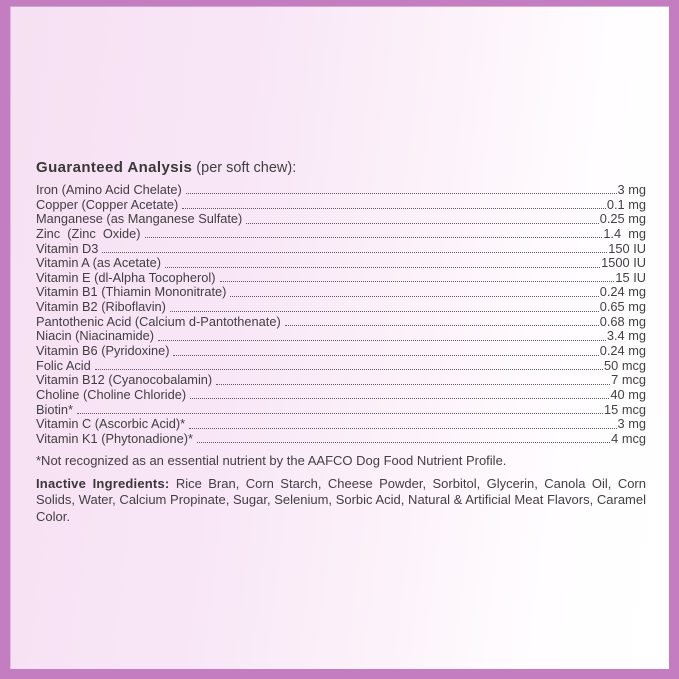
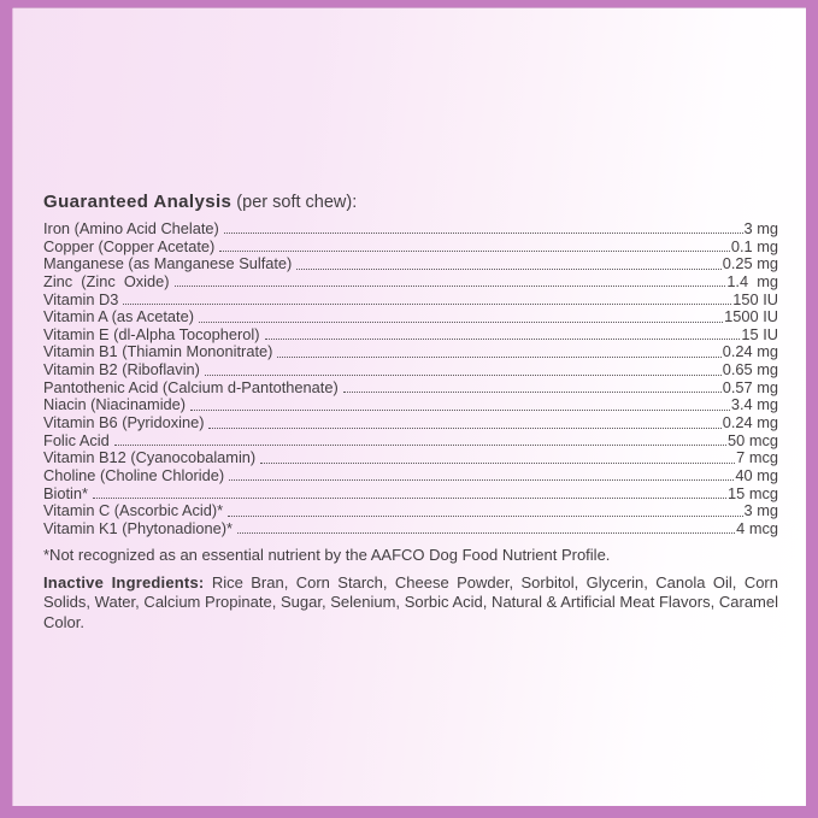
  Guaranteed Analysis (per soft chew):
  Iron (Amino Acid Chelate)
  3 mg
  Copper (Copper Acetate)
  0.1 mg
  Manganese (as Manganese Sulfate)
  0.25 mg
  Zinc (Zinc Oxide)
  1.4 mg
  Vitamin D3
  150 IU
  Vitamin A (as Acetate)
  1500 IU
  Vitamin E (dl-Alpha Tocopherol)
  15 IU
  Vitamin B1 (Thiamin Mononitrate)
  0.24 mg
  Vitamin B2 (Riboflavin)
  0.65 mg
  Pantothenic Acid (Calcium d-Pantothenate)
- 0.68 mg
+ 0.57 mg
  Niacin (Niacinamide)
  3.4 mg
  Vitamin B6 (Pyridoxine)
  0.24 mg
  Folic Acid
  50 mcg
  Vitamin B12 (Cyanocobalamin)
  7 mcg
  Choline (Choline Chloride)
  40 mg
  Biotin*
  15 mcg
  Vitamin C (Ascorbic Acid)*
  3 mg
  Vitamin K1 (Phytonadione)*
  4 mcg
  *Not recognized as an essential nutrient by the AAFCO Dog Food Nutrient Profile.
  Inactive Ingredients: Rice Bran, Corn Starch, Cheese Powder, Sorbitol, Glycerin, Canola Oil, Corn Solids, Water, Calcium Propinate, Sugar, Selenium, Sorbic Acid, Natural & Artificial Meat Flavors, Caramel Color.
